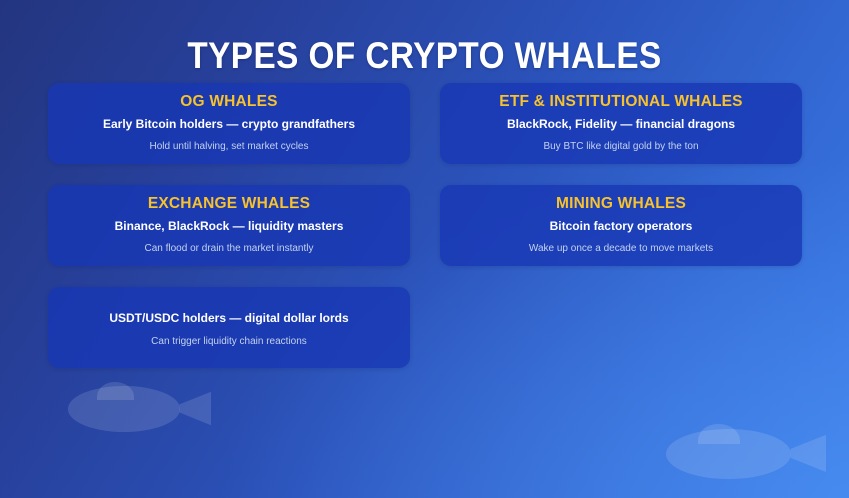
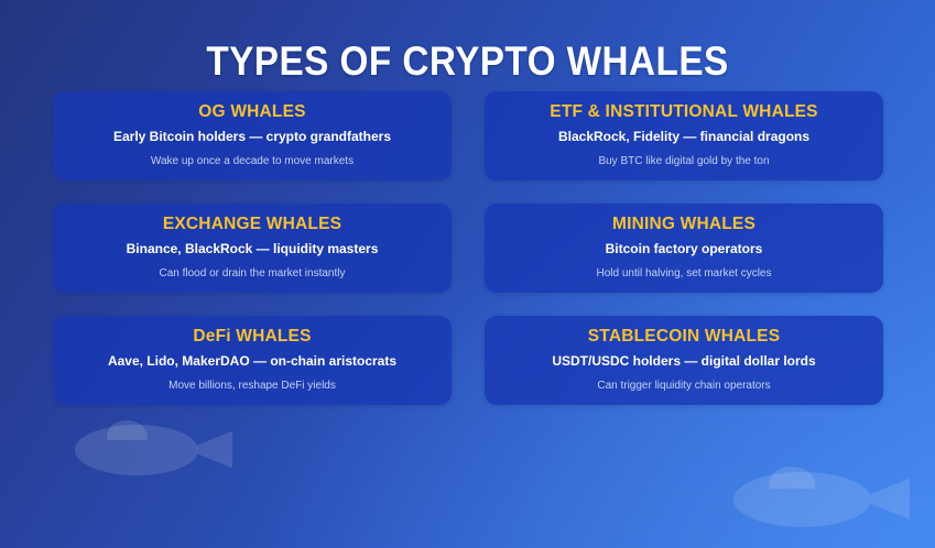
  TYPES OF CRYPTO WHALES
  OG WHALES
  Early Bitcoin holders — crypto grandfathers
- Hold until halving, set market cycles
+ Wake up once a decade to move markets
  ETF & INSTITUTIONAL WHALES
  BlackRock, Fidelity — financial dragons
  Buy BTC like digital gold by the ton
  EXCHANGE WHALES
  Binance, BlackRock — liquidity masters
  Can flood or drain the market instantly
  MINING WHALES
  Bitcoin factory operators
- Wake up once a decade to move markets
+ Hold until halving, set market cycles
+ DeFi WHALES
+ Aave, Lido, MakerDAO — on-chain aristocrats
+ Move billions, reshape DeFi yields
+ STABLECOIN WHALES
  USDT/USDC holders — digital dollar lords
- Can trigger liquidity chain reactions
+ Can trigger liquidity chain operators
